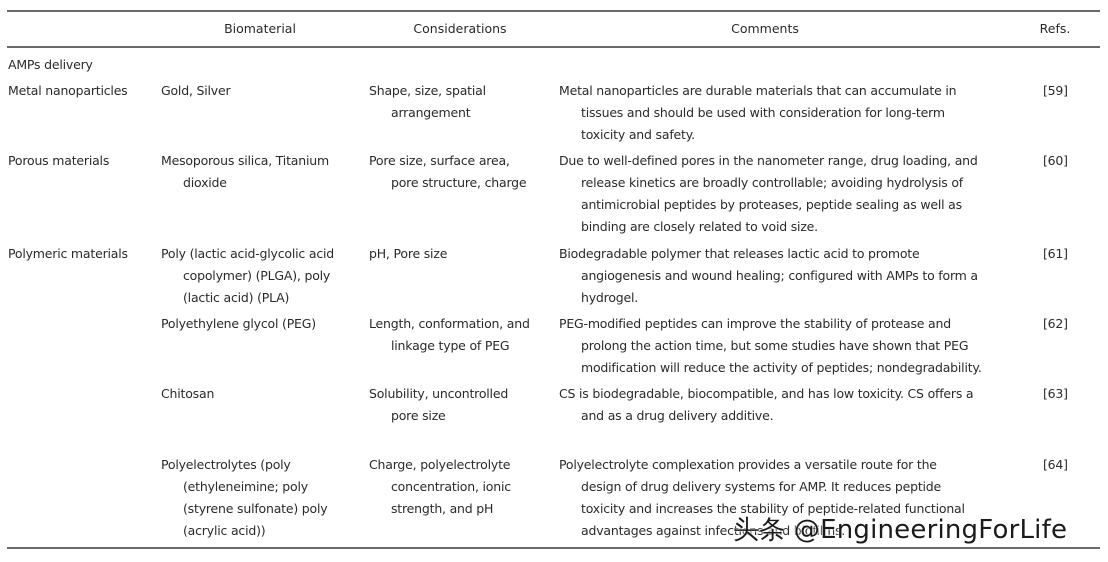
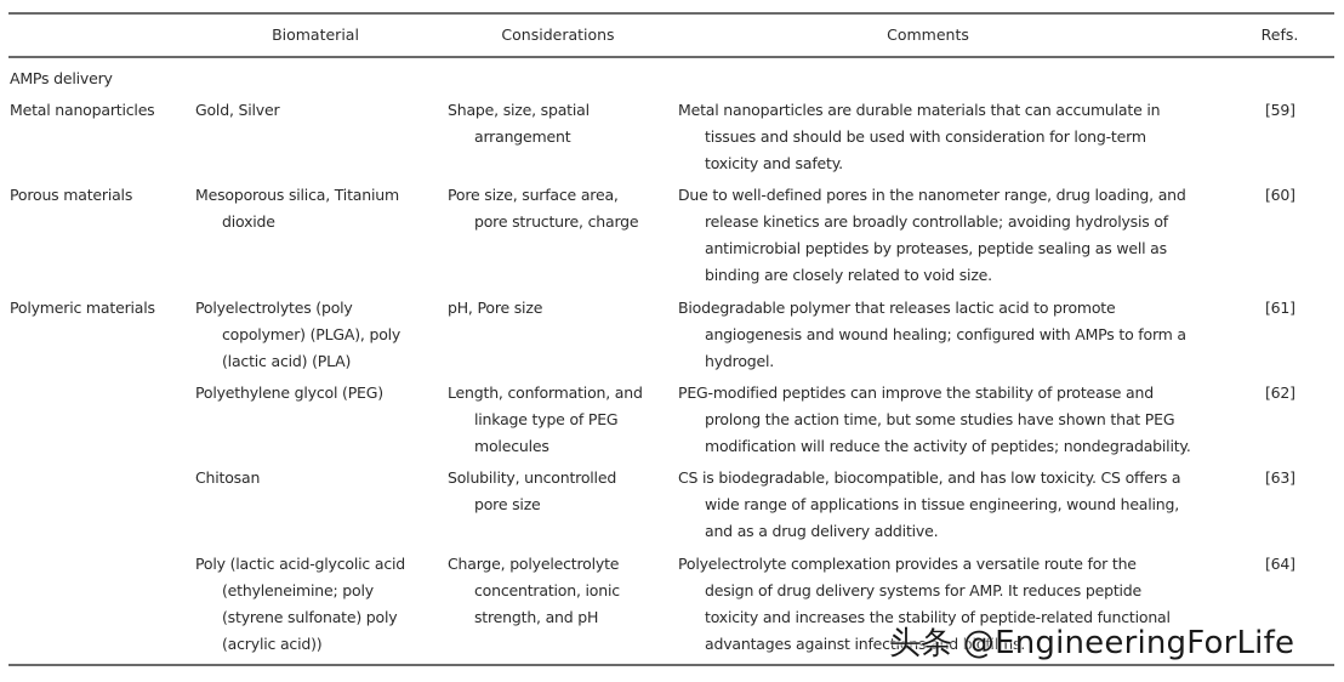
  Biomaterial
  Considerations
  Comments
  Refs.
  AMPs delivery
  Metal nanoparticles
  Gold, Silver
  Shape, size, spatial
  arrangement
  Metal nanoparticles are durable materials that can accumulate in
  tissues and should be used with consideration for long-term
  toxicity and safety.
  [59]
  Porous materials
  Mesoporous silica, Titanium
  dioxide
  Pore size, surface area,
  pore structure, charge
  Due to well-defined pores in the nanometer range, drug loading, and
  release kinetics are broadly controllable; avoiding hydrolysis of
  antimicrobial peptides by proteases, peptide sealing as well as
  binding are closely related to void size.
  [60]
  Polymeric materials
- Poly (lactic acid-glycolic acid
+ Polyelectrolytes (poly
  copolymer) (PLGA), poly
  (lactic acid) (PLA)
  pH, Pore size
  Biodegradable polymer that releases lactic acid to promote
  angiogenesis and wound healing; configured with AMPs to form a
  hydrogel.
  [61]
  Polyethylene glycol (PEG)
  Length, conformation, and
  linkage type of PEG
+ molecules
  PEG-modified peptides can improve the stability of protease and
  prolong the action time, but some studies have shown that PEG
  modification will reduce the activity of peptides; nondegradability.
  [62]
  Chitosan
  Solubility, uncontrolled
  pore size
  CS is biodegradable, biocompatible, and has low toxicity. CS offers a
+ wide range of applications in tissue engineering, wound healing,
  and as a drug delivery additive.
  [63]
- Polyelectrolytes (poly
+ Poly (lactic acid-glycolic acid
  (ethyleneimine; poly
  (styrene sulfonate) poly
  (acrylic acid))
  Charge, polyelectrolyte
  concentration, ionic
  strength, and pH
  Polyelectrolyte complexation provides a versatile route for the
  design of drug delivery systems for AMP. It reduces peptide
  toxicity and increases the stability of peptide-related functional
  advantages against infections and biofilms.
  [64]
  头条 @EngineeringForLife
